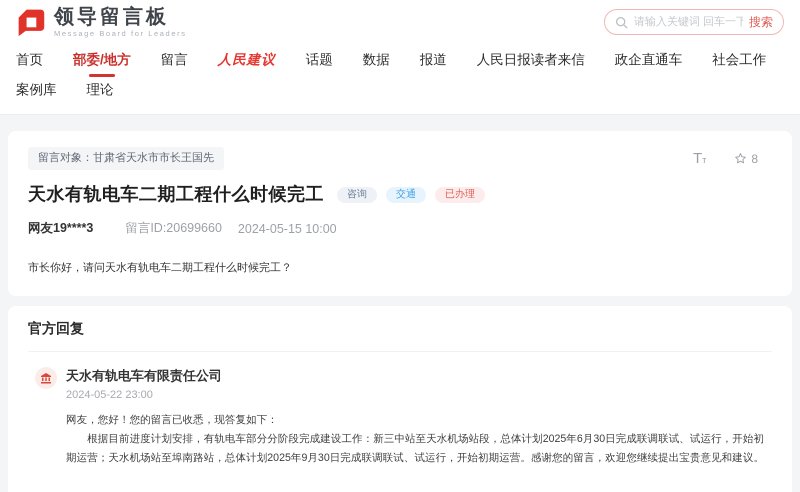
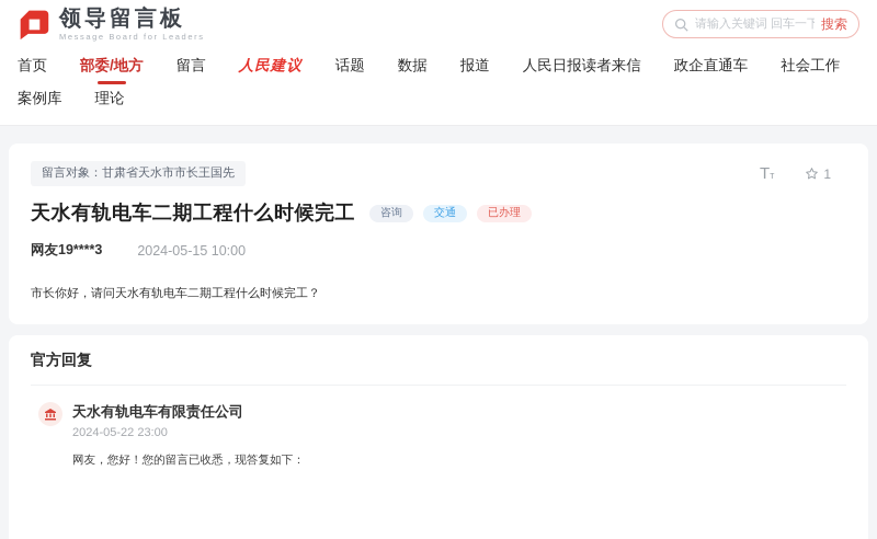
  领导留言板
  Message Board for Leaders
  请输入关键词 回车一下
  搜索
  首页
  部委/地方
  留言
  人民建议
  话题
  数据
  报道
  人民日报读者来信
  政企直通车
  社会工作
  案例库
  理论
  留言对象：甘肃省天水市市长王国先
  Tт
- 8
+ 1
  天水有轨电车二期工程什么时候完工
  咨询
  交通
  已办理
  网友19****3
- 留言ID:20699660
  2024-05-15 10:00
  市长你好，请问天水有轨电车二期工程什么时候完工？
  官方回复
  天水有轨电车有限责任公司
  2024-05-22 23:00
  网友，您好！您的留言已收悉，现答复如下：
- 根据目前进度计划安排，有轨电车部分分阶段完成建设工作：新三中站至天水机场站段，总体计划2025年6月30日完成联调联试、试运行，开始初期运营；天水机场站至埠南路站，总体计划2025年9月30日完成联调联试、试运行，开始初期运营。感谢您的留言，欢迎您继续提出宝贵意见和建议。
